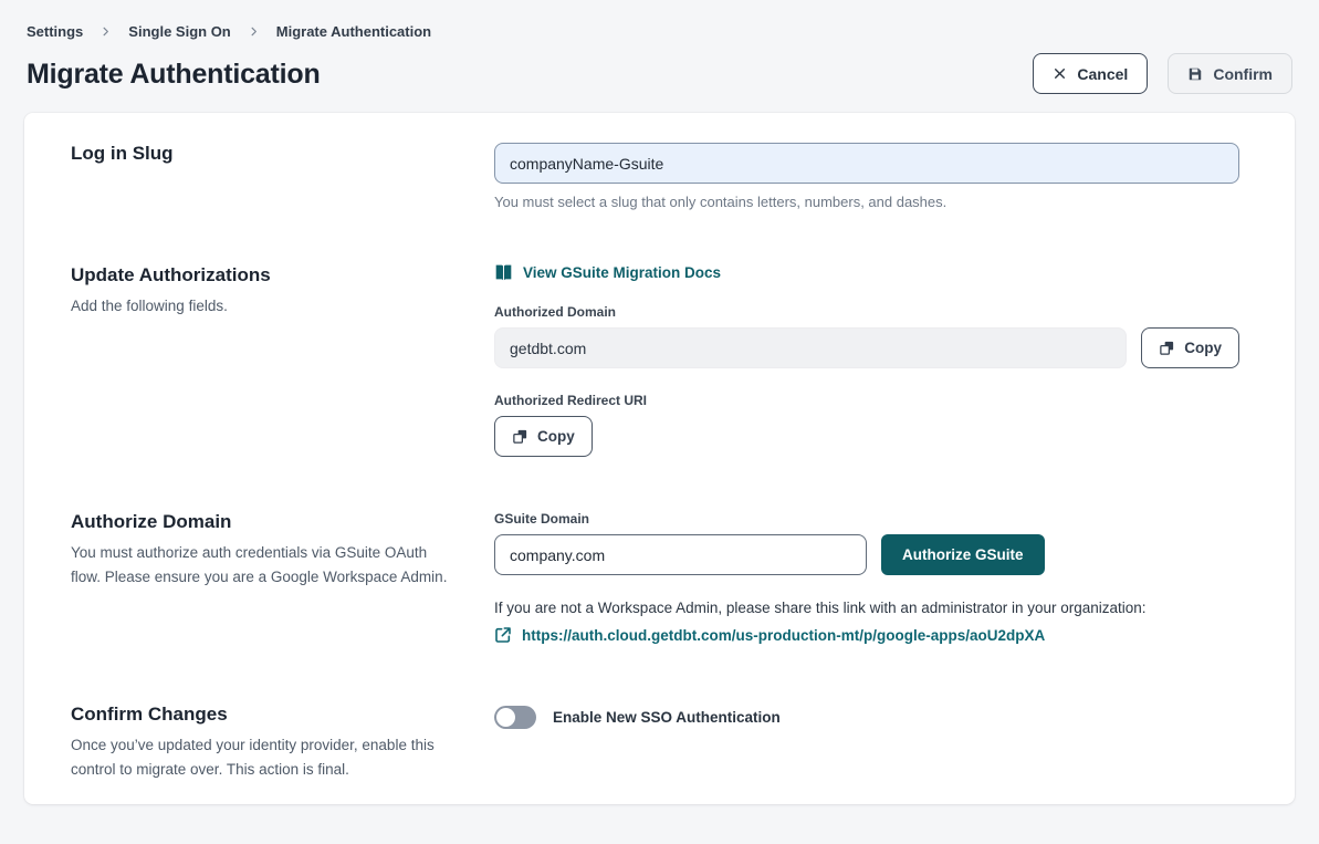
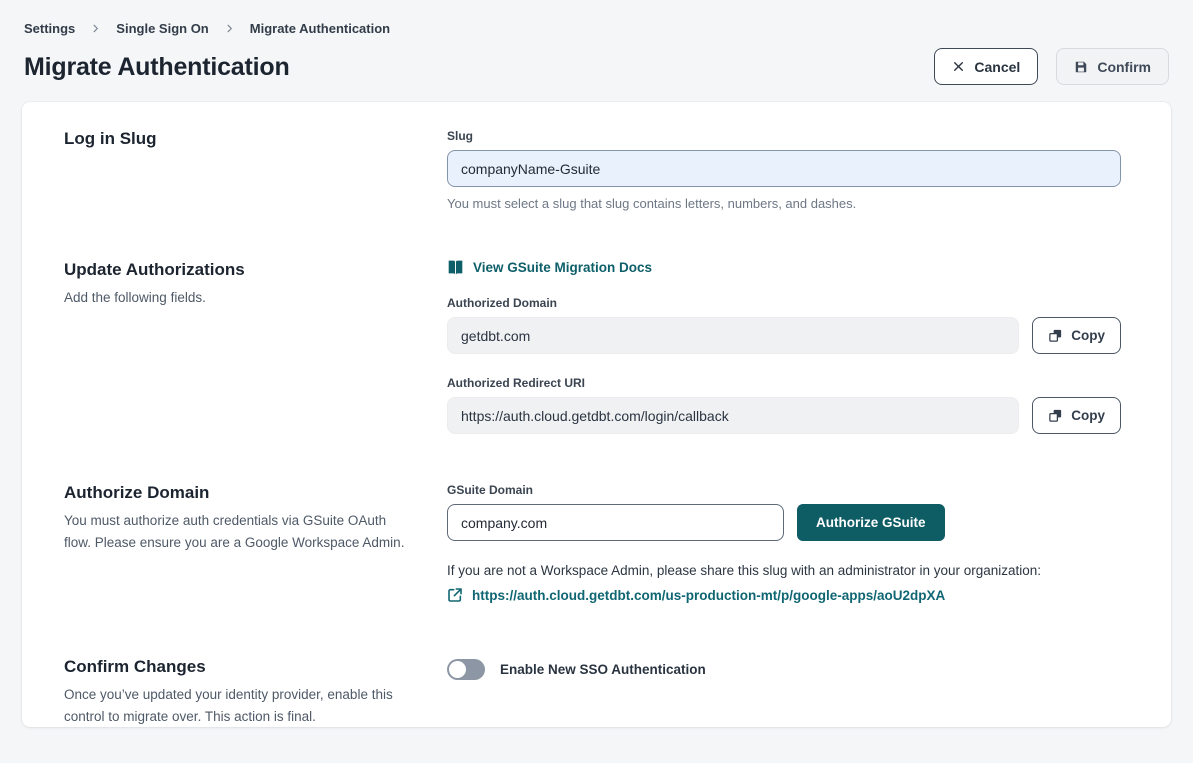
  Settings
  Single Sign On
  Migrate Authentication
  Migrate Authentication
  Cancel
  Confirm
  Log in Slug
+ Slug
  companyName-Gsuite
- You must select a slug that only contains letters, numbers, and dashes.
+ You must select a slug that slug contains letters, numbers, and dashes.
  Update Authorizations
  Add the following fields.
  View GSuite Migration Docs
  Authorized Domain
  getdbt.com
  Copy
  Authorized Redirect URI
+ https://auth.cloud.getdbt.com/login/callback
  Copy
  Authorize Domain
  You must authorize auth credentials via GSuite OAuth flow. Please ensure you are a Google Workspace Admin.
  GSuite Domain
  company.com
  Authorize GSuite
- If you are not a Workspace Admin, please share this link with an administrator in your organization:
+ If you are not a Workspace Admin, please share this slug with an administrator in your organization:
  https://auth.cloud.getdbt.com/us-production-mt/p/google-apps/aoU2dpXA
  Confirm Changes
  Once you’ve updated your identity provider, enable this control to migrate over. This action is final.
  Enable New SSO Authentication
